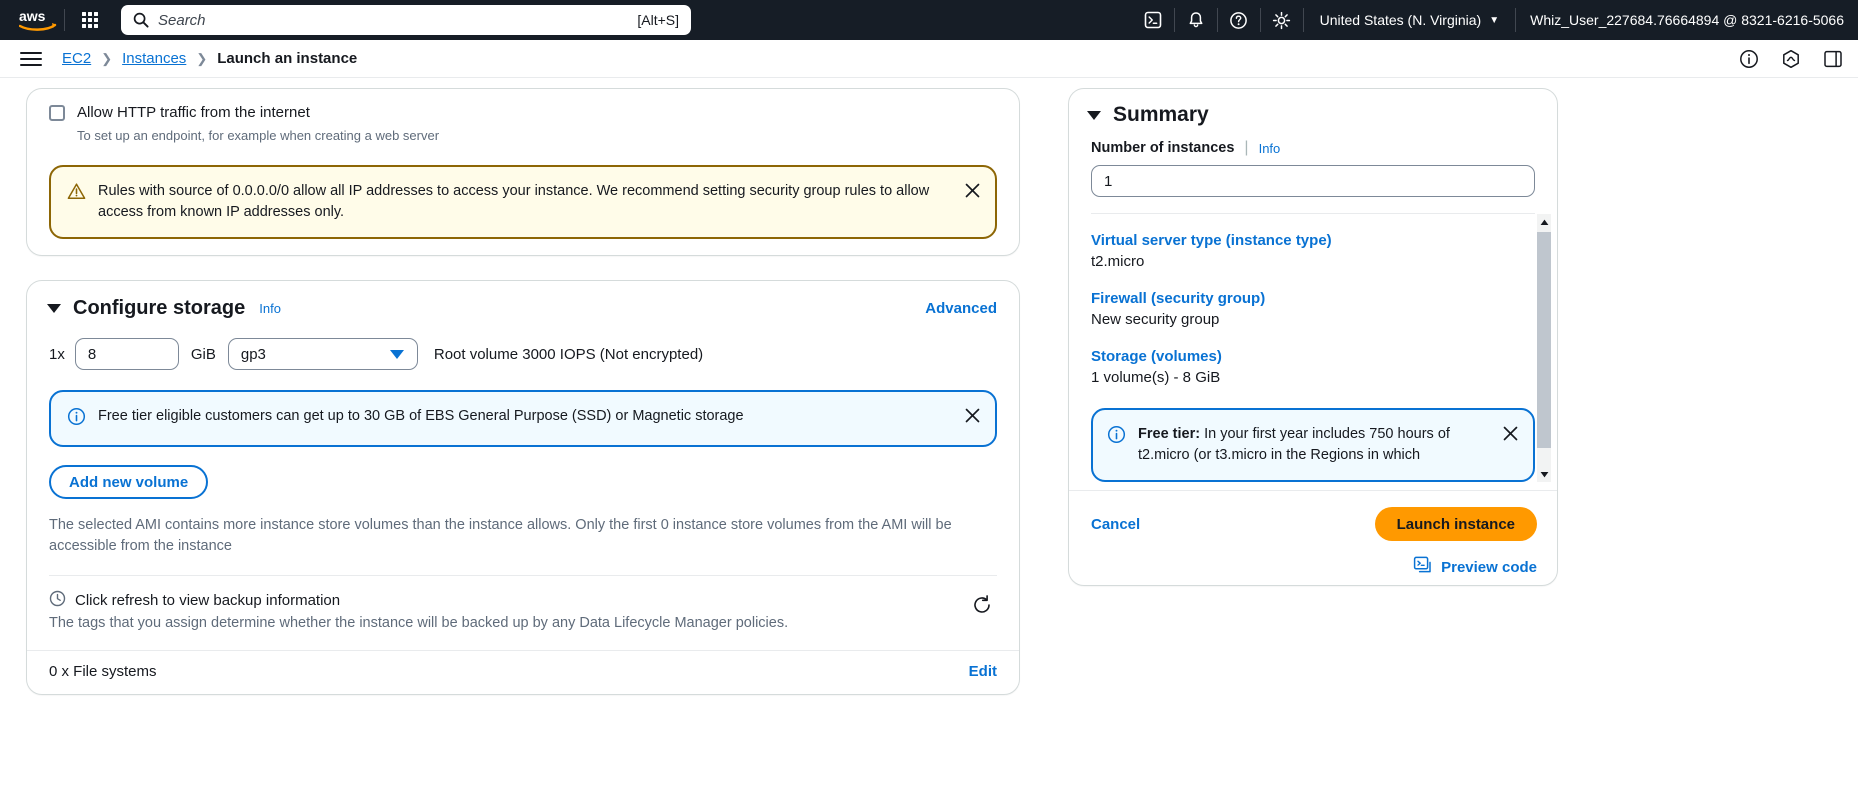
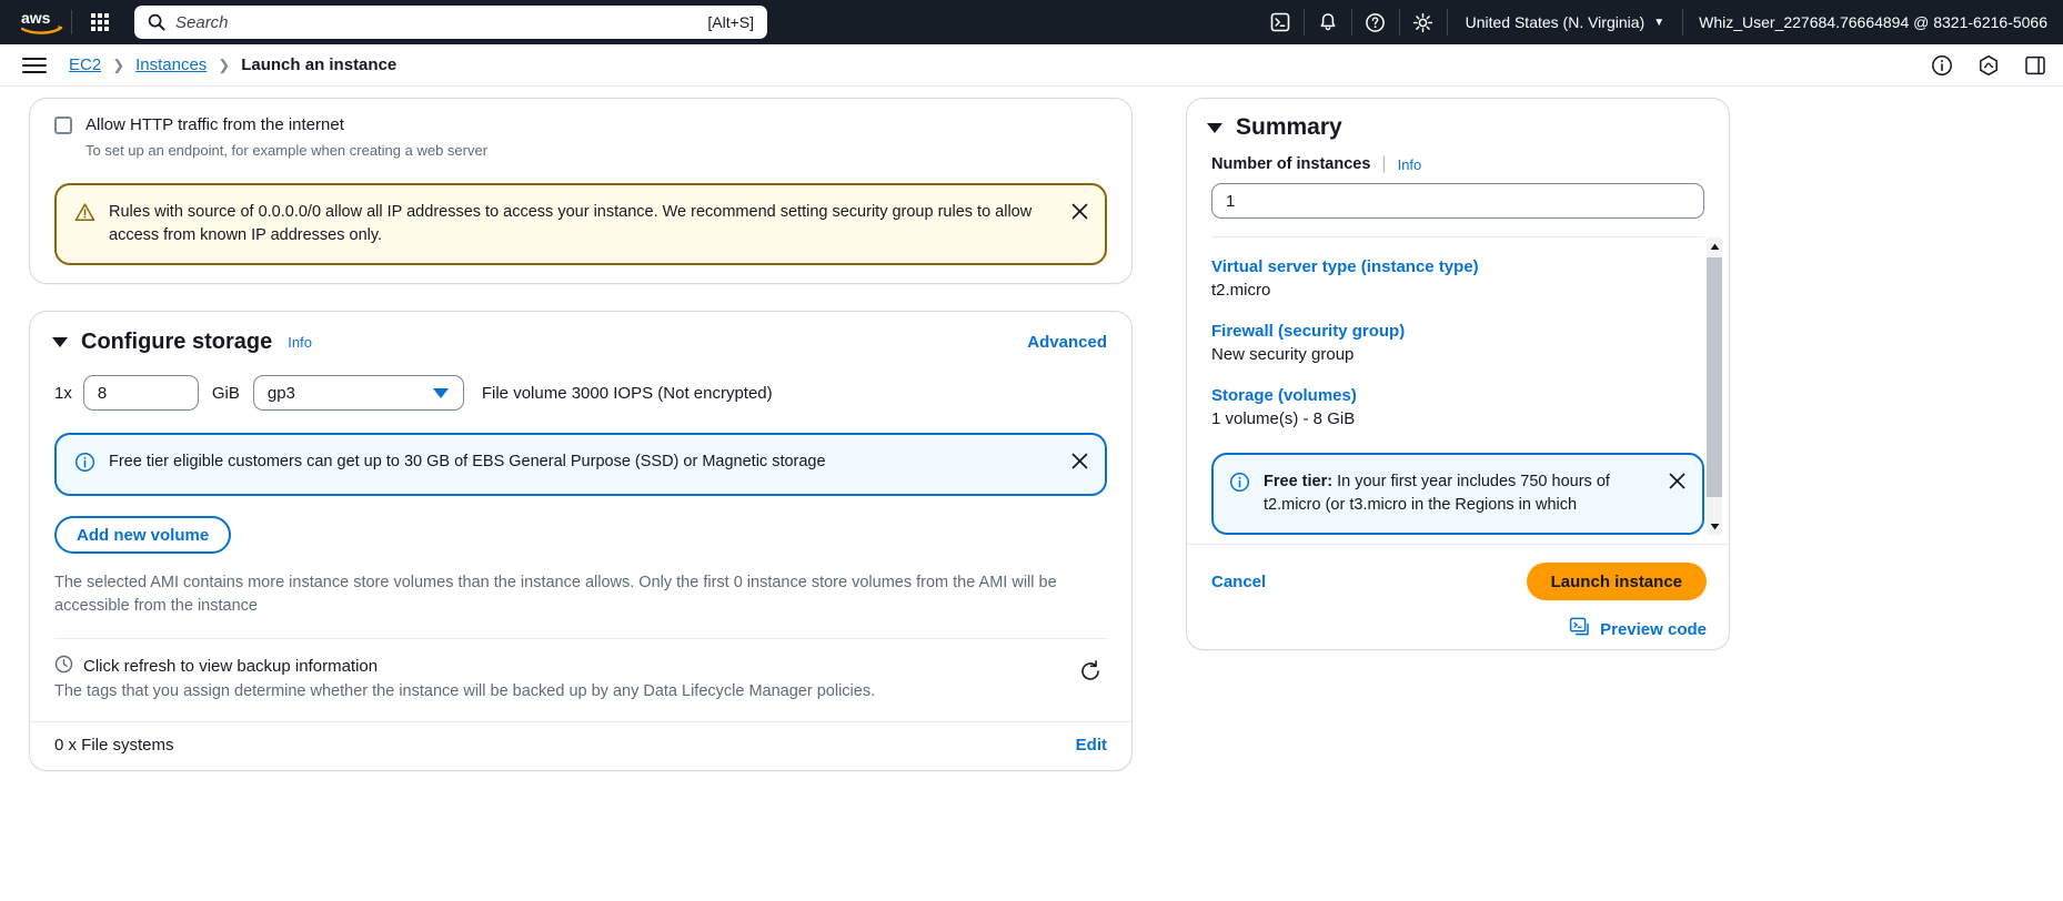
  aws
  Search
  [Alt+S]
  United States (N. Virginia)
  ▼
  Whiz_User_227684.76664894 @ 8321-6216-5066
  EC2
  ❯
  Instances
  ❯
  Launch an instance
  Allow HTTP traffic from the internet
  To set up an endpoint, for example when creating a web server
  Rules with source of 0.0.0.0/0 allow all IP addresses to access your instance. We recommend setting security group rules to allow access from known IP addresses only.
  Configure storage
  Info
  Advanced
  1x
  8
  GiB
  gp3
- Root volume 3000 IOPS (Not encrypted)
+ File volume 3000 IOPS (Not encrypted)
  Free tier eligible customers can get up to 30 GB of EBS General Purpose (SSD) or Magnetic storage
  Add new volume
  The selected AMI contains more instance store volumes than the instance allows. Only the first 0 instance store volumes from the AMI will be accessible from the instance
  Click refresh to view backup information
  The tags that you assign determine whether the instance will be backed up by any Data Lifecycle Manager policies.
  0 x File systems
  Edit
  Summary
  Number of instances
  |
  Info
  1
  Virtual server type (instance type)
  t2.micro
  Firewall (security group)
  New security group
  Storage (volumes)
  1 volume(s) - 8 GiB
  Free tier: In your first year includes 750 hours of t2.micro (or t3.micro in the Regions in which
  Cancel
  Launch instance
  Preview code
